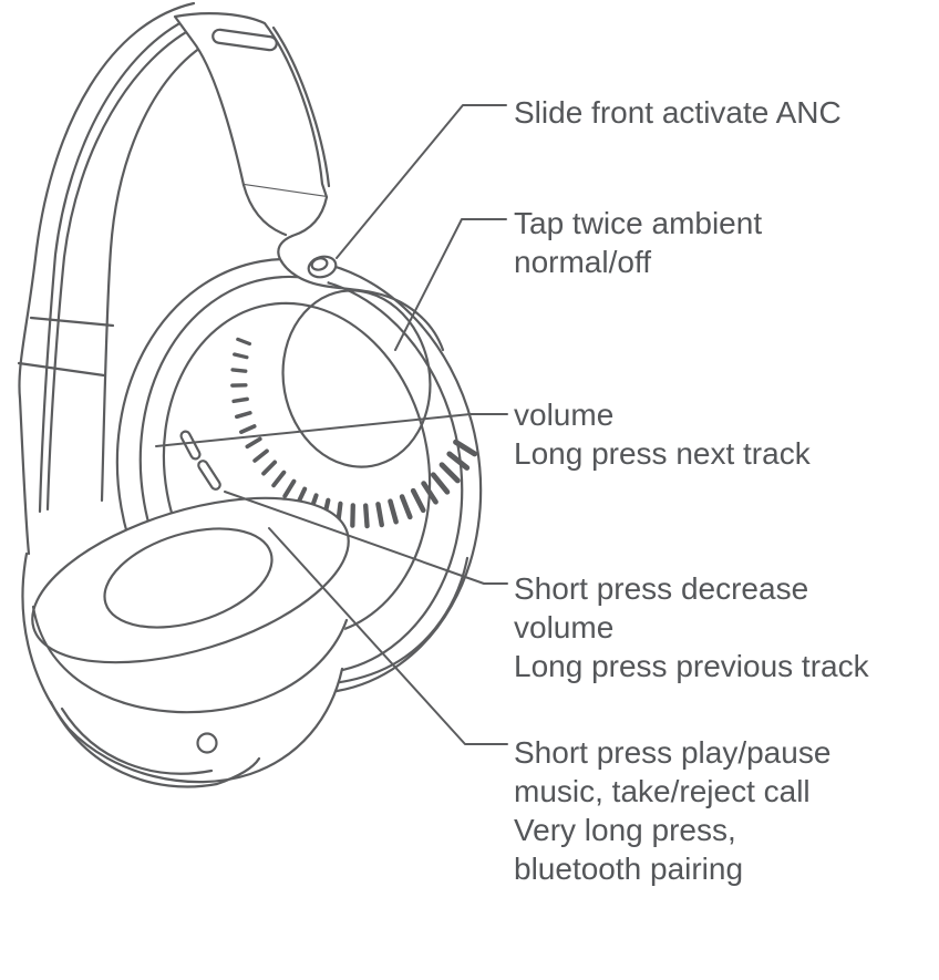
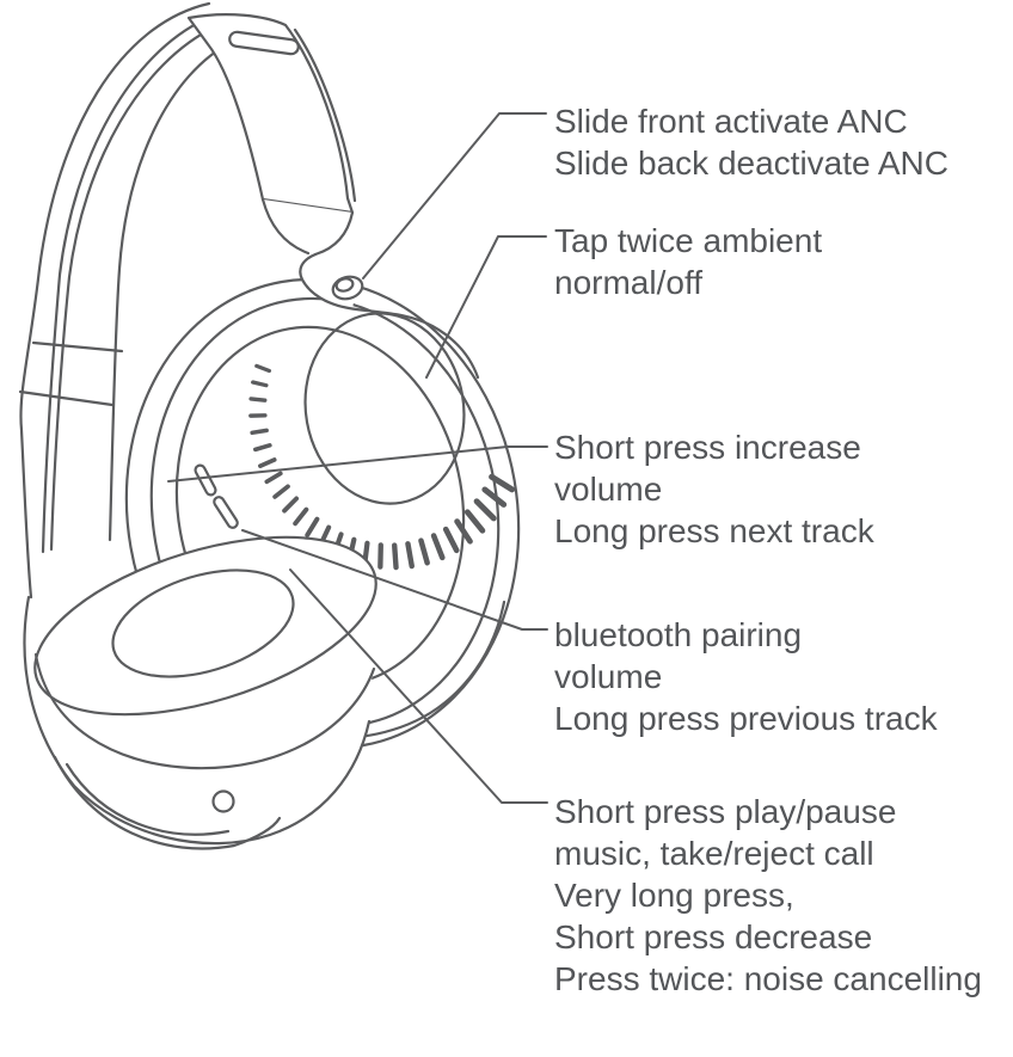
  Slide front activate ANC
+ Slide back deactivate ANC
  Tap twice ambient
  normal/off
+ Short press increase
  volume
  Long press next track
- Short press decrease
+ bluetooth pairing
  volume
  Long press previous track
  Short press play/pause
  music, take/reject call
  Very long press,
- bluetooth pairing
+ Short press decrease
+ Press twice: noise cancelling
